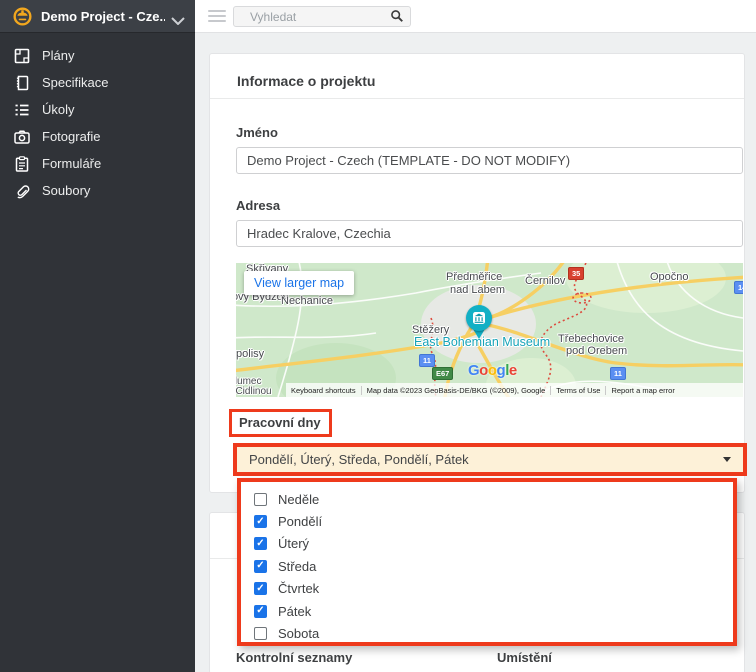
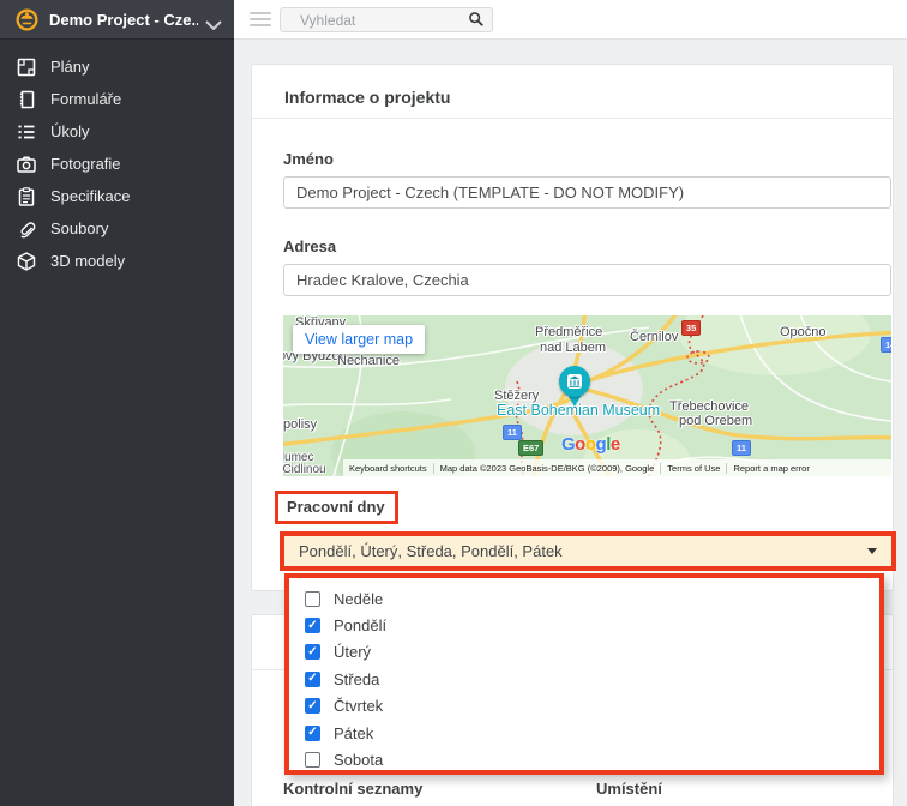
  Demo Project - Cze..
  Plány
- Specifikace
+ Formuláře
  Úkoly
  Fotografie
- Formuláře
+ Specifikace
  Soubory
+ 3D modely
  Vyhledat
  Informace o projektu
  Jméno
  Demo Project - Czech (TEMPLATE - DO NOT MODIFY)
  Adresa
  Hradec Kralove, Czechia
  Skřivany
  vý Bydžov
  Nechanice
  Předměřice
  nad Labem
  Černilov
  Opočno
  Stěžery
  East Bohemian Museum
  Třebechovice
  pod Orebem
  polisy
  lumec
  Cidlinou
  35
  11
  E67
  11
  View larger map
  Google
  Keyboard shortcuts
  Map data ©2023 GeoBasis-DE/BKG (©2009), Google
  Terms of Use
  Report a map error
  Pracovní dny
  Pondělí, Úterý, Středa, Pondělí, Pátek
  Neděle
  ✓
  Pondělí
  ✓
  Úterý
  ✓
  Středa
  ✓
  Čtvrtek
  ✓
  Pátek
  Sobota
  Kontrolní seznamy
  Umístění
